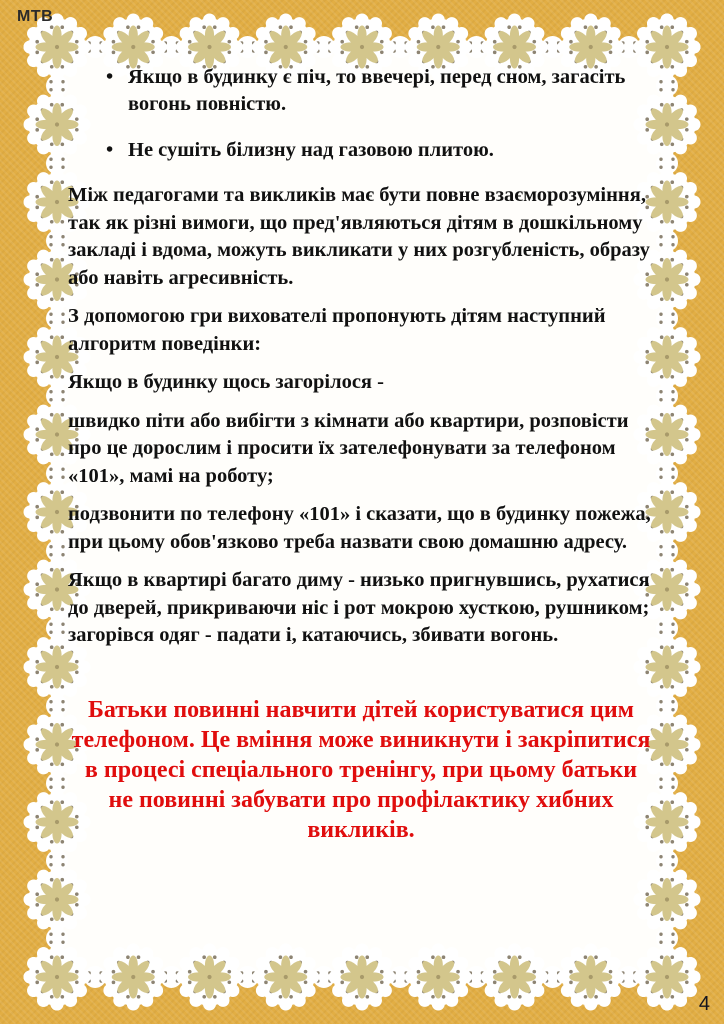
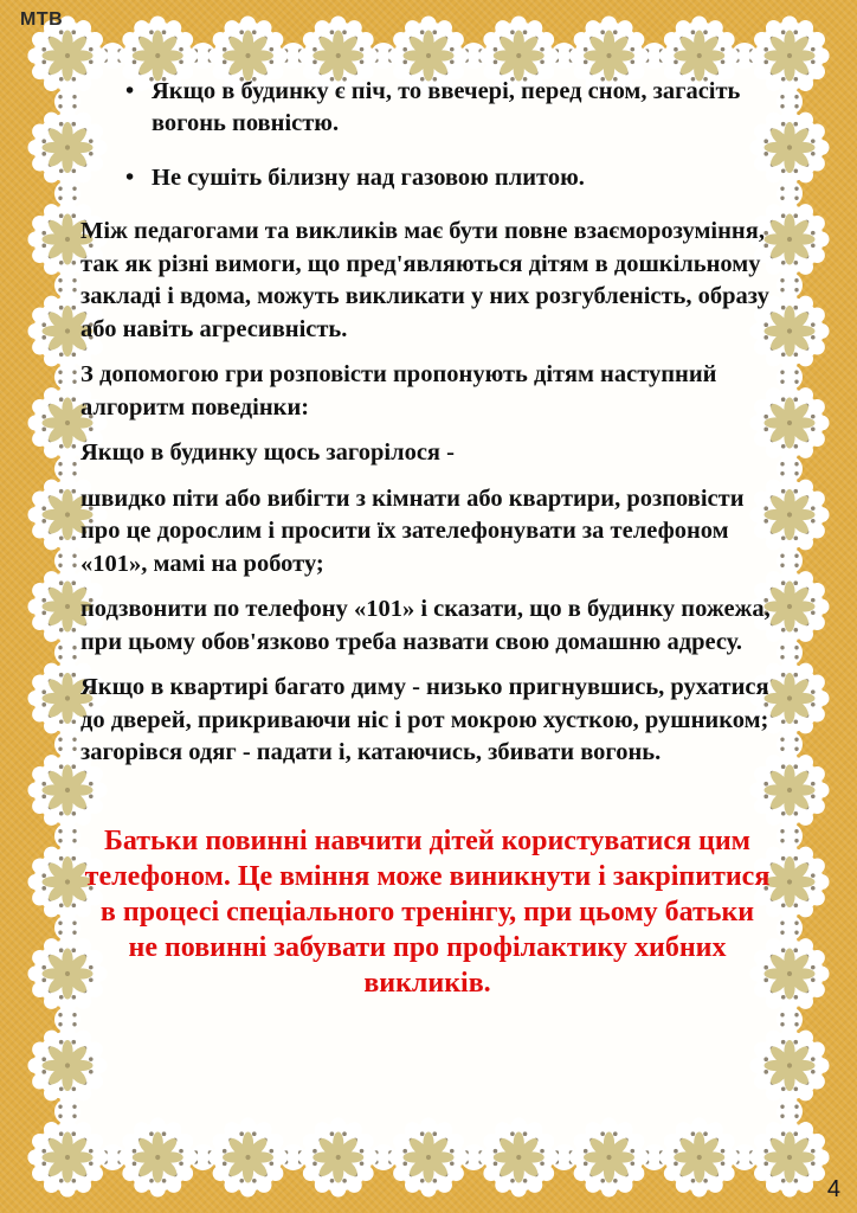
  МТВ
  •
  Якщо в будинку є піч, то ввечері, перед сном, загасіть вогонь повністю.
  •
  Не сушіть білизну над газовою плитою.
  Між педагогами та викликів має бути повне взаєморозуміння, так як різні вимоги, що пред'являються дітям в дошкільному закладі і вдома, можуть викликати у них розгубленість, образу або навіть агресивність.
- З допомогою гри вихователі пропонують дітям наступний алгоритм поведінки:
+ З допомогою гри розповісти пропонують дітям наступний алгоритм поведінки:
  Якщо в будинку щось загорілося -
  швидко піти або вибігти з кімнати або квартири, розповісти про це дорослим і просити їх зателефонувати за телефоном «101», мамі на роботу;
  подзвонити по телефону «101» і сказати, що в будинку пожежа, при цьому обов'язково треба назвати свою домашню адресу.
  Якщо в квартирі багато диму - низько пригнувшись, рухатися до дверей, прикриваючи ніс і рот мокрою хусткою, рушником; загорівся одяг - падати і, катаючись, збивати вогонь.
  Батьки повинні навчити дітей користуватися цим телефоном. Це вміння може виникнути і закріпитися в процесі спеціального тренінгу, при цьому батьки не повинні забувати про профілактику хибних викликів.
  4
